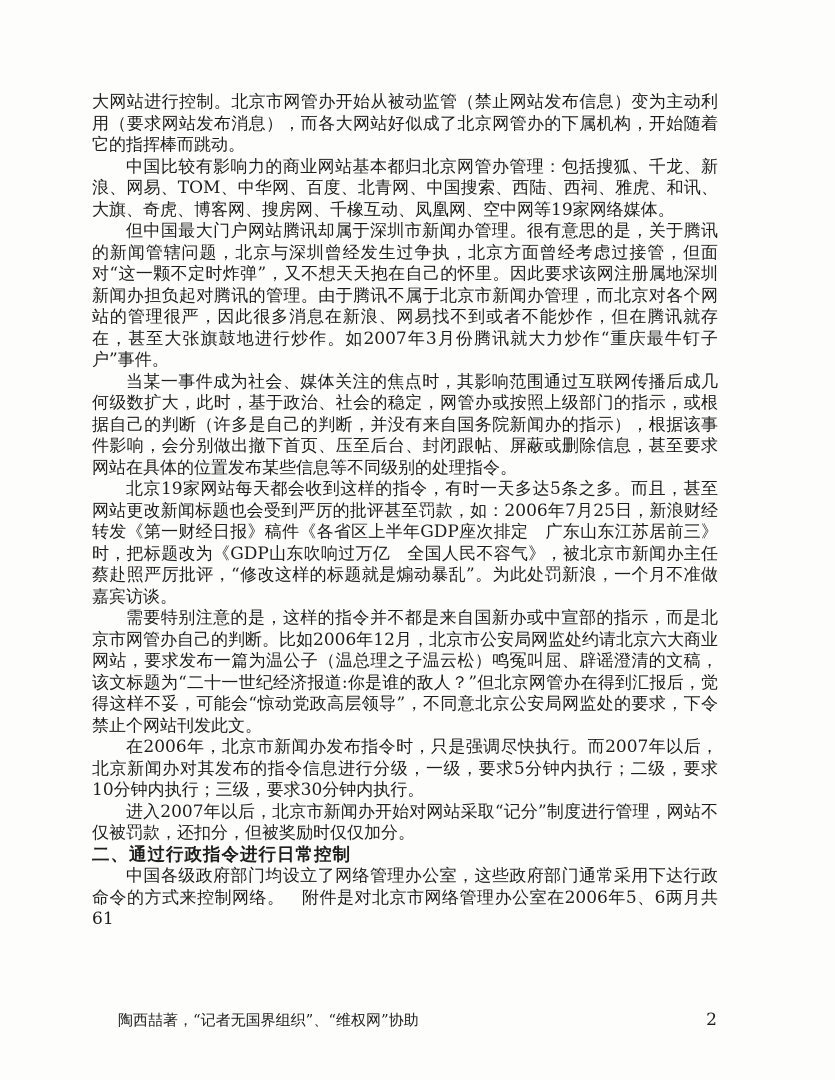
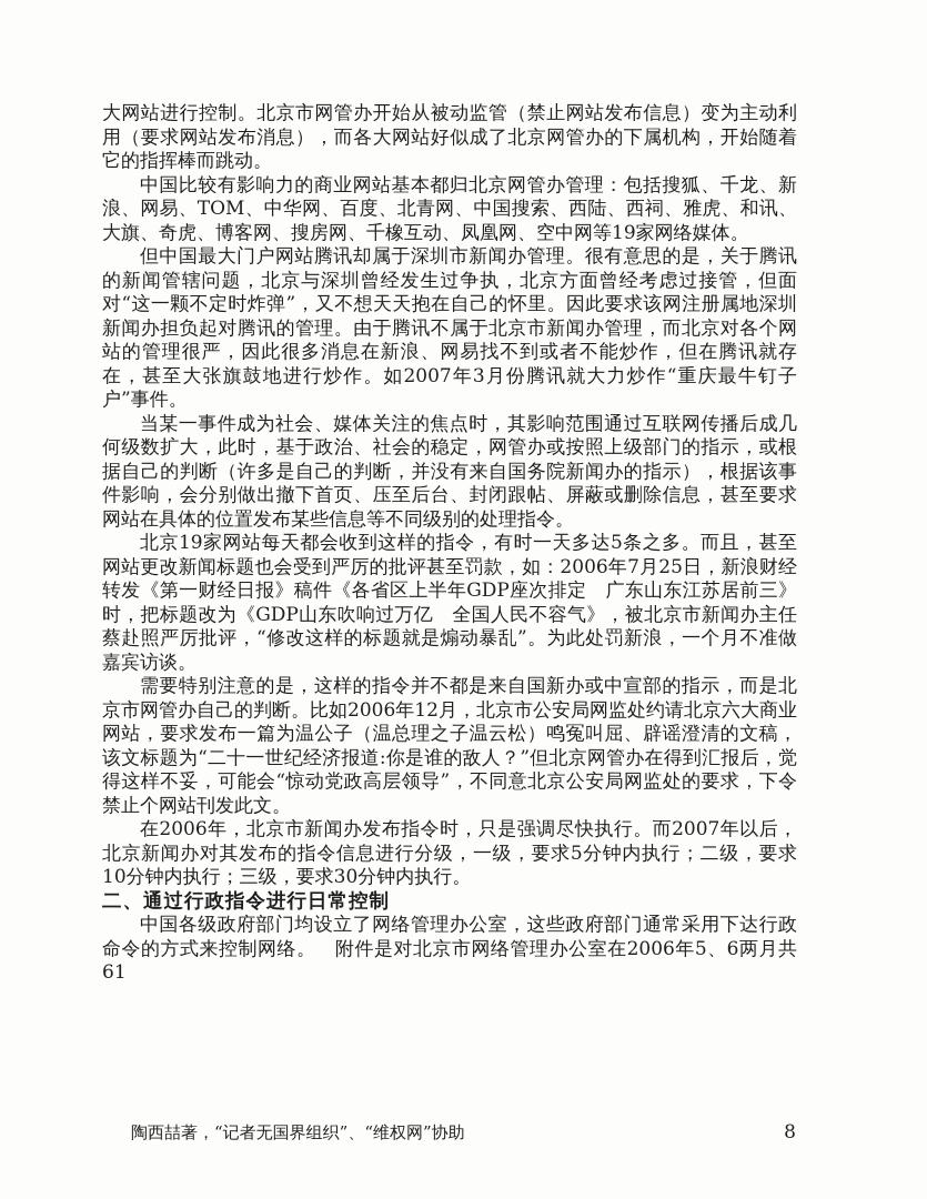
  大网站进行控制。北京市网管办开始从被动监管（禁止网站发布信息）变为主动利用（要求网站发布消息），而各大网站好似成了北京网管办的下属机构，开始随着它的指挥棒而跳动。
  中国比较有影响力的商业网站基本都归北京网管办管理：包括搜狐、千龙、新浪、网易、TOM、中华网、百度、北青网、中国搜索、西陆、西祠、雅虎、和讯、大旗、奇虎、博客网、搜房网、千橡互动、凤凰网、空中网等19家网络媒体。
  但中国最大门户网站腾讯却属于深圳市新闻办管理。很有意思的是，关于腾讯的新闻管辖问题，北京与深圳曾经发生过争执，北京方面曾经考虑过接管，但面对“这一颗不定时炸弹”，又不想天天抱在自己的怀里。因此要求该网注册属地深圳新闻办担负起对腾讯的管理。由于腾讯不属于北京市新闻办管理，而北京对各个网站的管理很严，因此很多消息在新浪、网易找不到或者不能炒作，但在腾讯就存在，甚至大张旗鼓地进行炒作。如2007年3月份腾讯就大力炒作“重庆最牛钉子户”事件。
  当某一事件成为社会、媒体关注的焦点时，其影响范围通过互联网传播后成几何级数扩大，此时，基于政治、社会的稳定，网管办或按照上级部门的指示，或根据自己的判断（许多是自己的判断，并没有来自国务院新闻办的指示），根据该事件影响，会分别做出撤下首页、压至后台、封闭跟帖、屏蔽或删除信息，甚至要求网站在具体的位置发布某些信息等不同级别的处理指令。
  北京19家网站每天都会收到这样的指令，有时一天多达5条之多。而且，甚至网站更改新闻标题也会受到严厉的批评甚至罚款，如：2006年7月25日，新浪财经转发《第一财经日报》稿件《各省区上半年GDP座次排定 广东山东江苏居前三》时，把标题改为《GDP山东吹响过万亿 全国人民不容气》，被北京市新闻办主任蔡赴照严厉批评，“修改这样的标题就是煽动暴乱”。为此处罚新浪，一个月不准做嘉宾访谈。
  需要特别注意的是，这样的指令并不都是来自国新办或中宣部的指示，而是北京市网管办自己的判断。比如2006年12月，北京市公安局网监处约请北京六大商业网站，要求发布一篇为温公子（温总理之子温云松）鸣冤叫屈、辟谣澄清的文稿，该文标题为“二十一世纪经济报道:你是谁的敌人？”但北京网管办在得到汇报后，觉得这样不妥，可能会“惊动党政高层领导”，不同意北京公安局网监处的要求，下令禁止个网站刊发此文。
  在2006年，北京市新闻办发布指令时，只是强调尽快执行。而2007年以后，北京新闻办对其发布的指令信息进行分级，一级，要求5分钟内执行；二级，要求10分钟内执行；三级，要求30分钟内执行。
- 进入2007年以后，北京市新闻办开始对网站采取“记分”制度进行管理，网站不仅被罚款，还扣分，但被奖励时仅仅加分。
  二、通过行政指令进行日常控制
  中国各级政府部门均设立了网络管理办公室，这些政府部门通常采用下达行政命令的方式来控制网络。 附件是对北京市网络管理办公室在2006年5、6两月共61
  陶西喆著，“记者无国界组织”、“维权网”协助
- 2
+ 8
